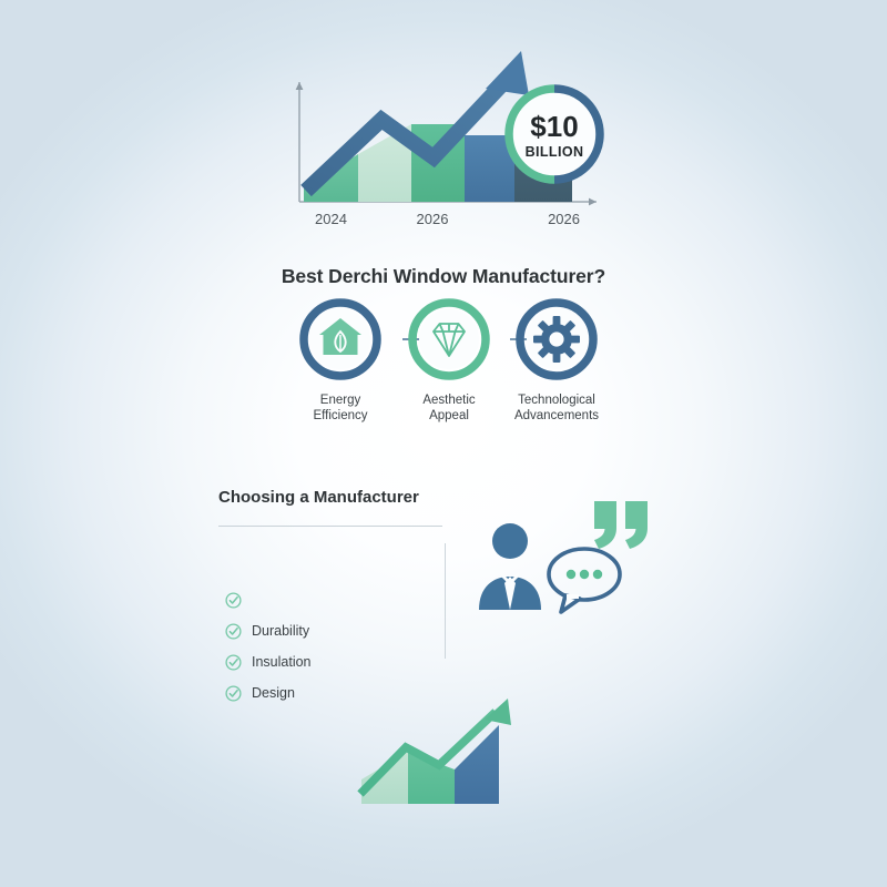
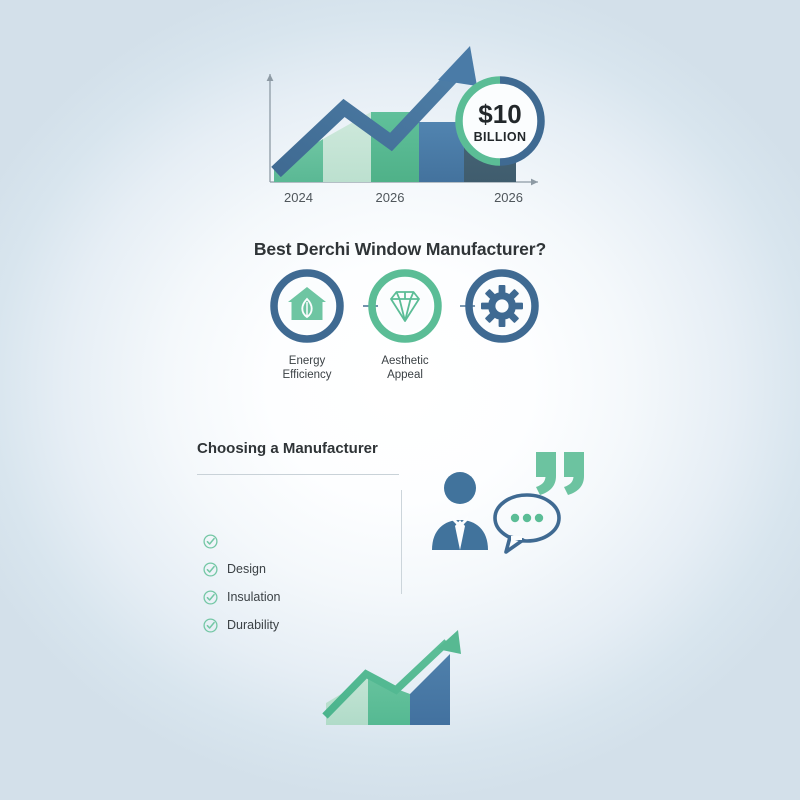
  2024
  2026
  2026
  $10
  BILLION
  Best Derchi Window Manufacturer?
  Energy
  Efficiency
  Aesthetic
  Appeal
- Technological
- Advancements
  Choosing a Manufacturer
- Durability
+ Design
  Insulation
- Design
+ Durability
